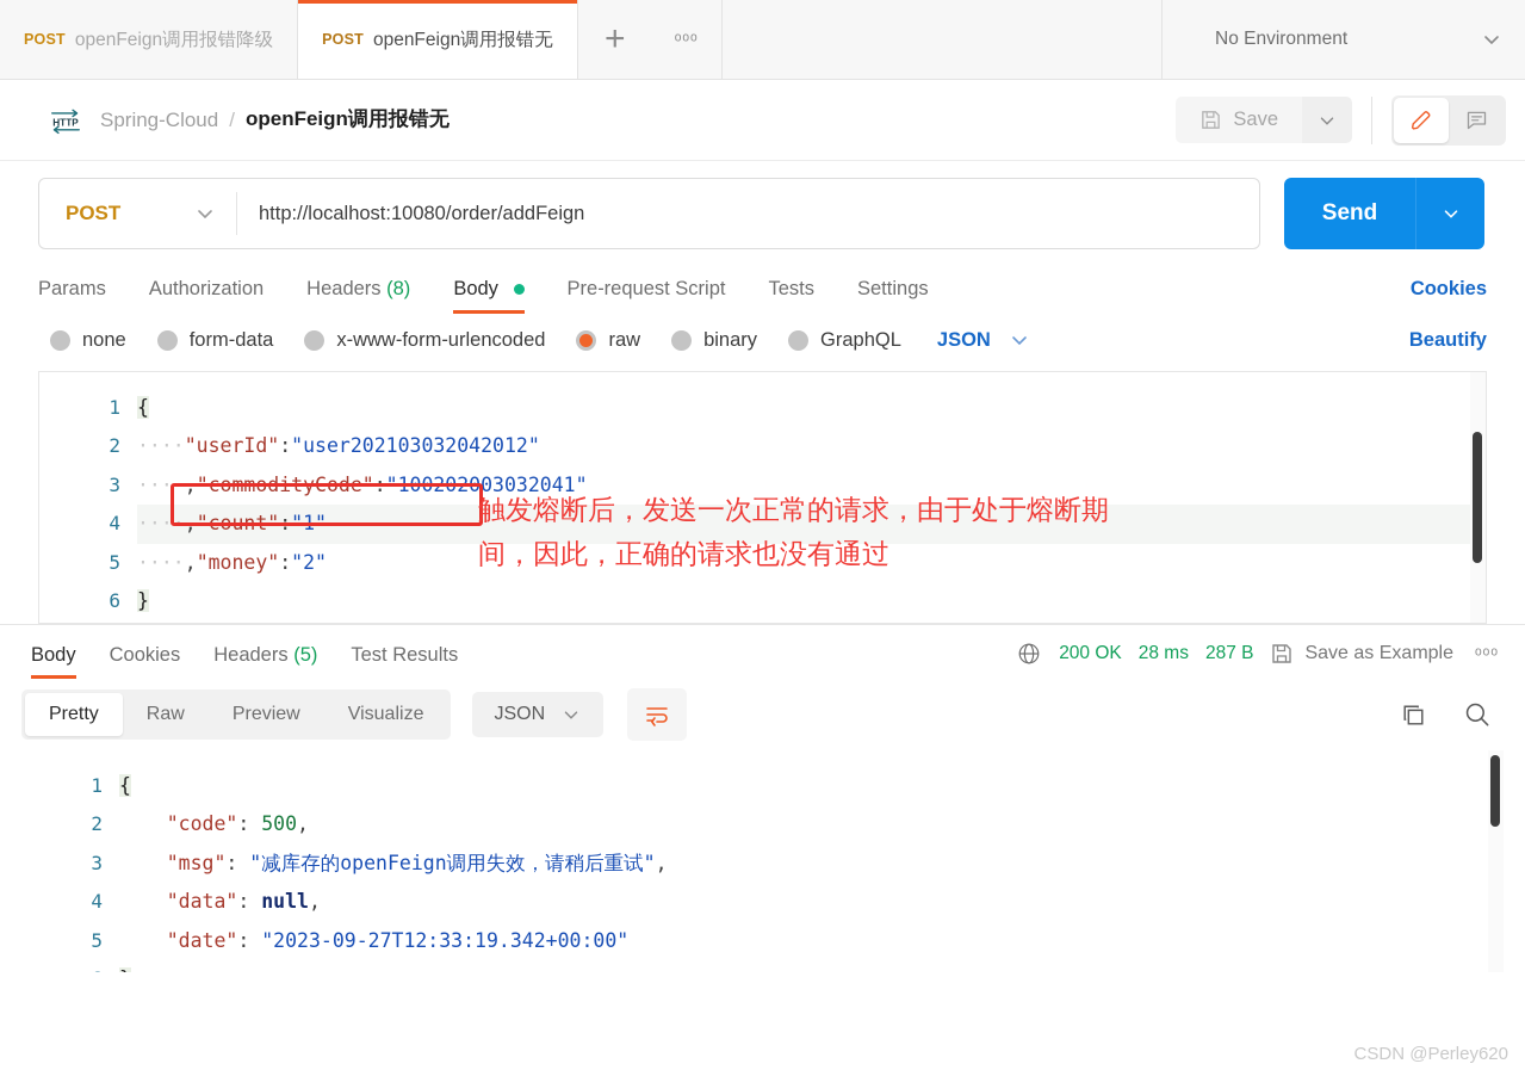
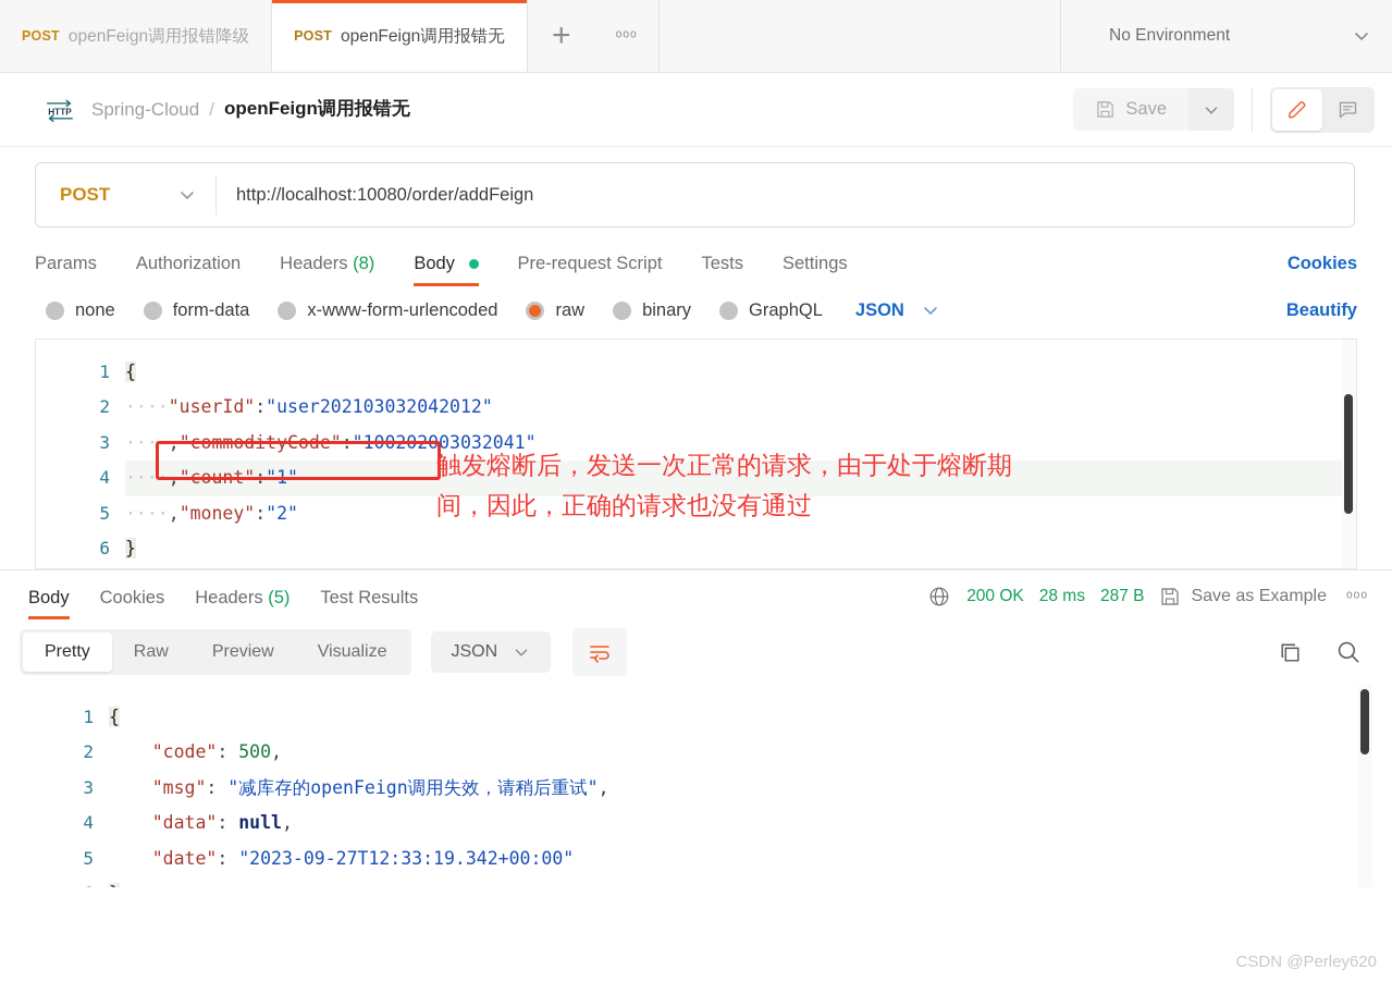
  POST
  openFeign调用报错降级
  POST
  openFeign调用报错无
  +
  ᵒᵒᵒ
  No Environment
  HTTP
  Spring-Cloud
  /
  openFeign调用报错无
  Save
  POST
  http://localhost:10080/order/addFeign
- Send
  Params
  Authorization
  Headers (8)
  Body
  Pre-request Script
  Tests
  Settings
  Cookies
  none
  form-data
  x-www-form-urlencoded
  raw
  binary
  GraphQL
  JSON
  Beautify
  1
  2
  3
  4
  5
  6
  {
  ····"userId":"user202103032042012"
  ····,"commodityCode":"100202003032041"
  ····,"count":"1"
  ····,"money":"2"
  }
  触发熔断后，发送一次正常的请求，由于处于熔断期
  间，因此，正确的请求也没有通过
  Body
  Cookies
  Headers (5)
  Test Results
  200 OK
  28 ms
  287 B
  Save as Example
  ᵒᵒᵒ
  Pretty
  Raw
  Preview
  Visualize
  JSON
  1
  2
  3
  4
  5
  {
  "code": 500,
  "msg": "减库存的openFeign调用失效，请稍后重试",
  "data": null,
  "date": "2023-09-27T12:33:19.342+00:00"
  CSDN @Perley620
